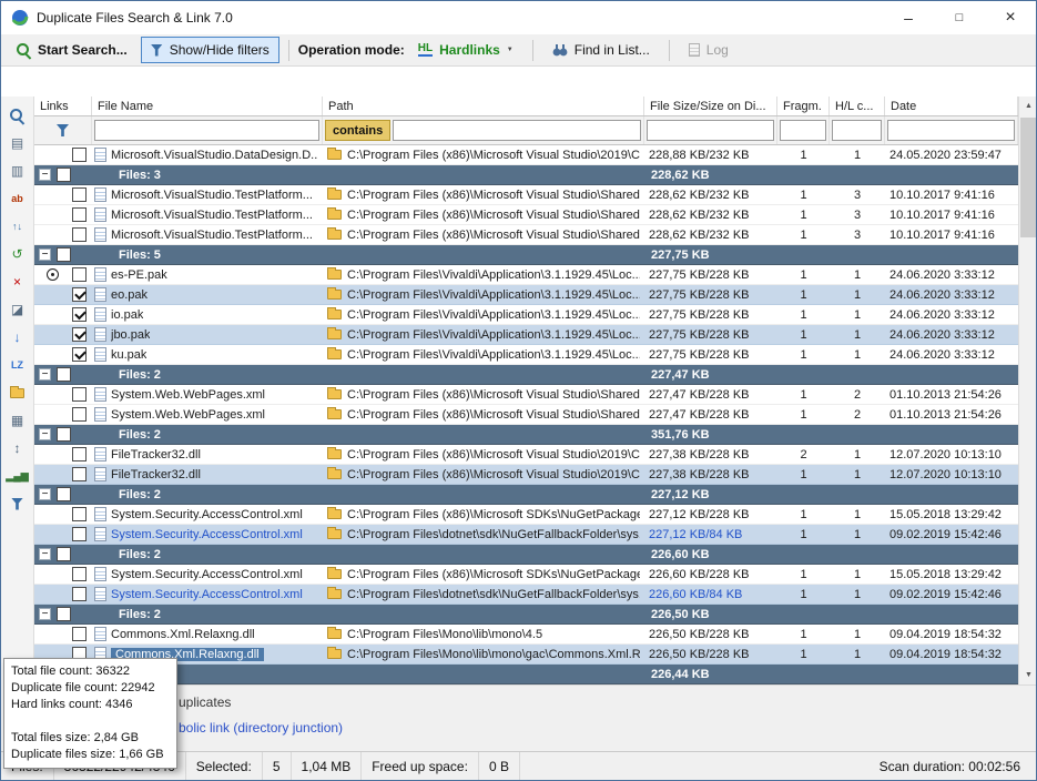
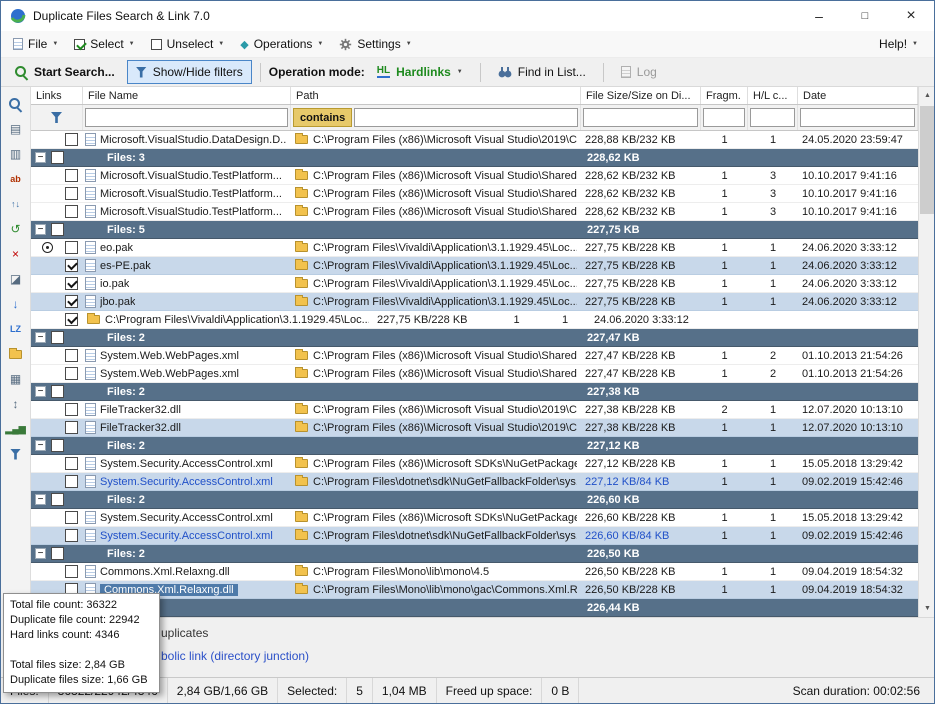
  Duplicate Files Search & Link 7.0
  –
  □
  ×
+ File
+ Select
+ Unselect
+ ◆
+ Operations
+ Settings
+ Help!
  Start Search...
  Show/Hide filters
  Operation mode:
  HL
  Hardlinks
  Find in List...
  Log
  ▤
  ▥
  ab
  ↑↓
  ↺
  ×
  ◪
  ↓
  LZ
  ▦
  ↕
  ▂▄▆
  Links
  File Name
  Path
  File Size/Size on Di...
  Fragm.
  H/L c...
  Date
  contains
  Microsoft.VisualStudio.DataDesign.D..
  C:\Program Files (x86)\Microsoft Visual Studio\2019\C
  228,88 KB/232 KB
  1
  1
  24.05.2020 23:59:47
  −
  Files: 3
  228,62 KB
  Microsoft.VisualStudio.TestPlatform...
  C:\Program Files (x86)\Microsoft Visual Studio\Shared
  228,62 KB/232 KB
  1
  3
  10.10.2017 9:41:16
  Microsoft.VisualStudio.TestPlatform...
  C:\Program Files (x86)\Microsoft Visual Studio\Shared
  228,62 KB/232 KB
  1
  3
  10.10.2017 9:41:16
  Microsoft.VisualStudio.TestPlatform...
  C:\Program Files (x86)\Microsoft Visual Studio\Shared
  228,62 KB/232 KB
  1
  3
  10.10.2017 9:41:16
  −
  Files: 5
  227,75 KB
- es-PE.pak
+ eo.pak
  C:\Program Files\Vivaldi\Application\3.1.1929.45\Loc..
  227,75 KB/228 KB
  1
  1
  24.06.2020 3:33:12
- eo.pak
+ es-PE.pak
  C:\Program Files\Vivaldi\Application\3.1.1929.45\Loc..
  227,75 KB/228 KB
  1
  1
  24.06.2020 3:33:12
  io.pak
  C:\Program Files\Vivaldi\Application\3.1.1929.45\Loc..
  227,75 KB/228 KB
  1
  1
  24.06.2020 3:33:12
  jbo.pak
  C:\Program Files\Vivaldi\Application\3.1.1929.45\Loc..
  227,75 KB/228 KB
  1
  1
  24.06.2020 3:33:12
- ku.pak
  C:\Program Files\Vivaldi\Application\3.1.1929.45\Loc..
  227,75 KB/228 KB
  1
  1
  24.06.2020 3:33:12
  −
  Files: 2
  227,47 KB
  System.Web.WebPages.xml
  C:\Program Files (x86)\Microsoft Visual Studio\Shared
  227,47 KB/228 KB
  1
  2
  01.10.2013 21:54:26
  System.Web.WebPages.xml
  C:\Program Files (x86)\Microsoft Visual Studio\Shared
  227,47 KB/228 KB
  1
  2
  01.10.2013 21:54:26
  −
  Files: 2
- 351,76 KB
+ 227,38 KB
  FileTracker32.dll
  C:\Program Files (x86)\Microsoft Visual Studio\2019\C
  227,38 KB/228 KB
  2
  1
  12.07.2020 10:13:10
  FileTracker32.dll
  C:\Program Files (x86)\Microsoft Visual Studio\2019\C
  227,38 KB/228 KB
  1
  1
  12.07.2020 10:13:10
  −
  Files: 2
  227,12 KB
  System.Security.AccessControl.xml
  C:\Program Files (x86)\Microsoft SDKs\NuGetPackag
  227,12 KB/228 KB
  1
  1
  15.05.2018 13:29:42
  System.Security.AccessControl.xml
  C:\Program Files\dotnet\sdk\NuGetFallbackFolder\sys
  227,12 KB/84 KB
  1
  1
  09.02.2019 15:42:46
  −
  Files: 2
  226,60 KB
  System.Security.AccessControl.xml
  C:\Program Files (x86)\Microsoft SDKs\NuGetPackag
  226,60 KB/228 KB
  1
  1
  15.05.2018 13:29:42
  System.Security.AccessControl.xml
  C:\Program Files\dotnet\sdk\NuGetFallbackFolder\sys
  226,60 KB/84 KB
  1
  1
  09.02.2019 15:42:46
  −
  Files: 2
  226,50 KB
  Commons.Xml.Relaxng.dll
  C:\Program Files\Mono\lib\mono\4.5
  226,50 KB/228 KB
  1
  1
  09.04.2019 18:54:32
  Commons.Xml.Relaxng.dll
  C:\Program Files\Mono\lib\mono\gac\Commons.Xml.R
  226,50 KB/228 KB
  1
  1
  09.04.2019 18:54:32
  226,44 KB
  uplicates
  bolic link (directory junction)
+ 2,84 GB/1,66 GB
  Selected:
  5
  1,04 MB
  Freed up space:
  0 B
  Scan duration: 00:02:56
  Total file count: 36322
  Duplicate file count: 22942
  Hard links count: 4346
  Total files size: 2,84 GB
  Duplicate files size: 1,66 GB
